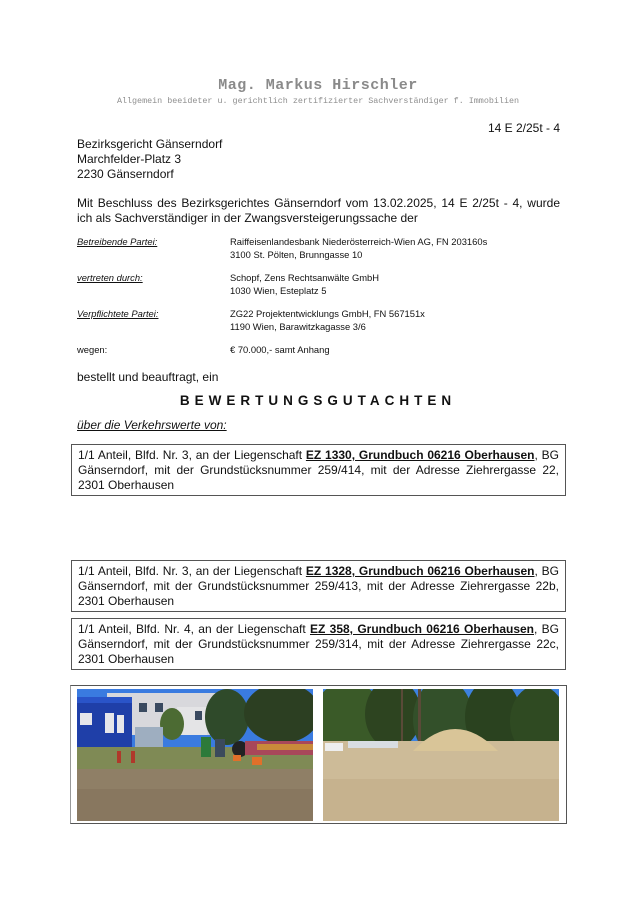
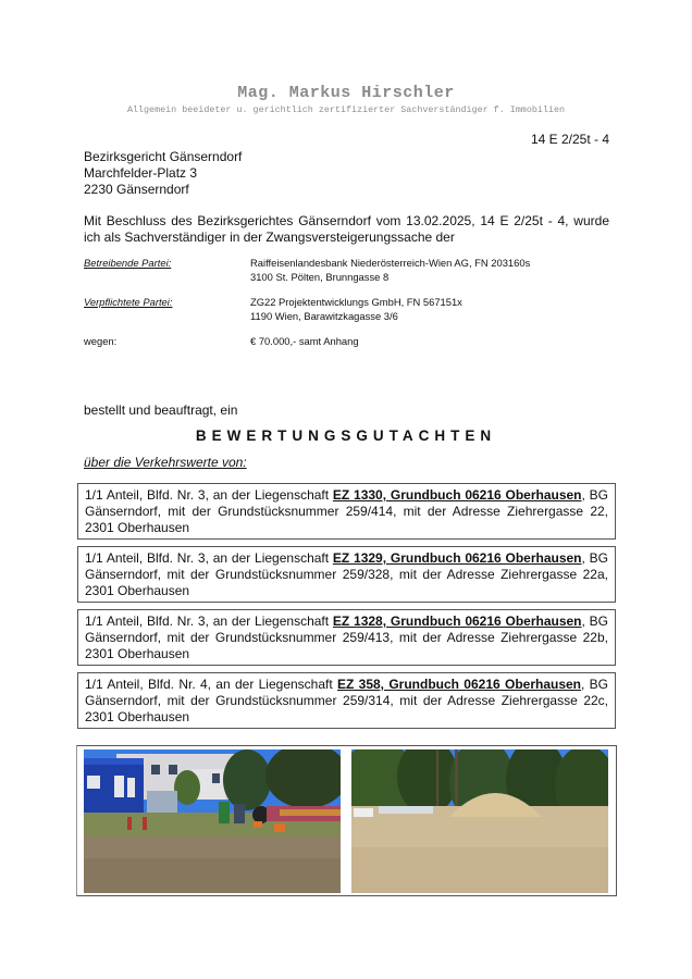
  Mag. Markus Hirschler
  Allgemein beeideter u. gerichtlich zertifizierter Sachverständiger f. Immobilien
  14 E 2/25t - 4
  Bezirksgericht Gänserndorf
  Marchfelder-Platz 3
  2230 Gänserndorf
  Mit Beschluss des Bezirksgerichtes Gänserndorf vom 13.02.2025, 14 E 2/25t - 4, wurde ich als Sachverständiger in der Zwangsversteigerungssache der
  Betreibende Partei:
  Raiffeisenlandesbank Niederösterreich-Wien AG, FN 203160s
- 3100 St. Pölten, Brunngasse 10
+ 3100 St. Pölten, Brunngasse 8
- vertreten durch:
- Schopf, Zens Rechtsanwälte GmbH
- 1030 Wien, Esteplatz 5
  Verpflichtete Partei:
  ZG22 Projektentwicklungs GmbH, FN 567151x
  1190 Wien, Barawitzkagasse 3/6
  wegen:
  € 70.000,- samt Anhang
  bestellt und beauftragt, ein
  BEWERTUNGSGUTACHTEN
  über die Verkehrswerte von:
  1/1 Anteil, Blfd. Nr. 3, an der Liegenschaft EZ 1330, Grundbuch 06216 Oberhausen, BG Gänserndorf, mit der Grundstücksnummer 259/414, mit der Adresse Ziehrergasse 22, 2301 Oberhausen
+ 1/1 Anteil, Blfd. Nr. 3, an der Liegenschaft EZ 1329, Grundbuch 06216 Oberhausen, BG Gänserndorf, mit der Grundstücksnummer 259/328, mit der Adresse Ziehrergasse 22a, 2301 Oberhausen
  1/1 Anteil, Blfd. Nr. 3, an der Liegenschaft EZ 1328, Grundbuch 06216 Oberhausen, BG Gänserndorf, mit der Grundstücksnummer 259/413, mit der Adresse Ziehrergasse 22b, 2301 Oberhausen
  1/1 Anteil, Blfd. Nr. 4, an der Liegenschaft EZ 358, Grundbuch 06216 Oberhausen, BG Gänserndorf, mit der Grundstücksnummer 259/314, mit der Adresse Ziehrergasse 22c, 2301 Oberhausen
